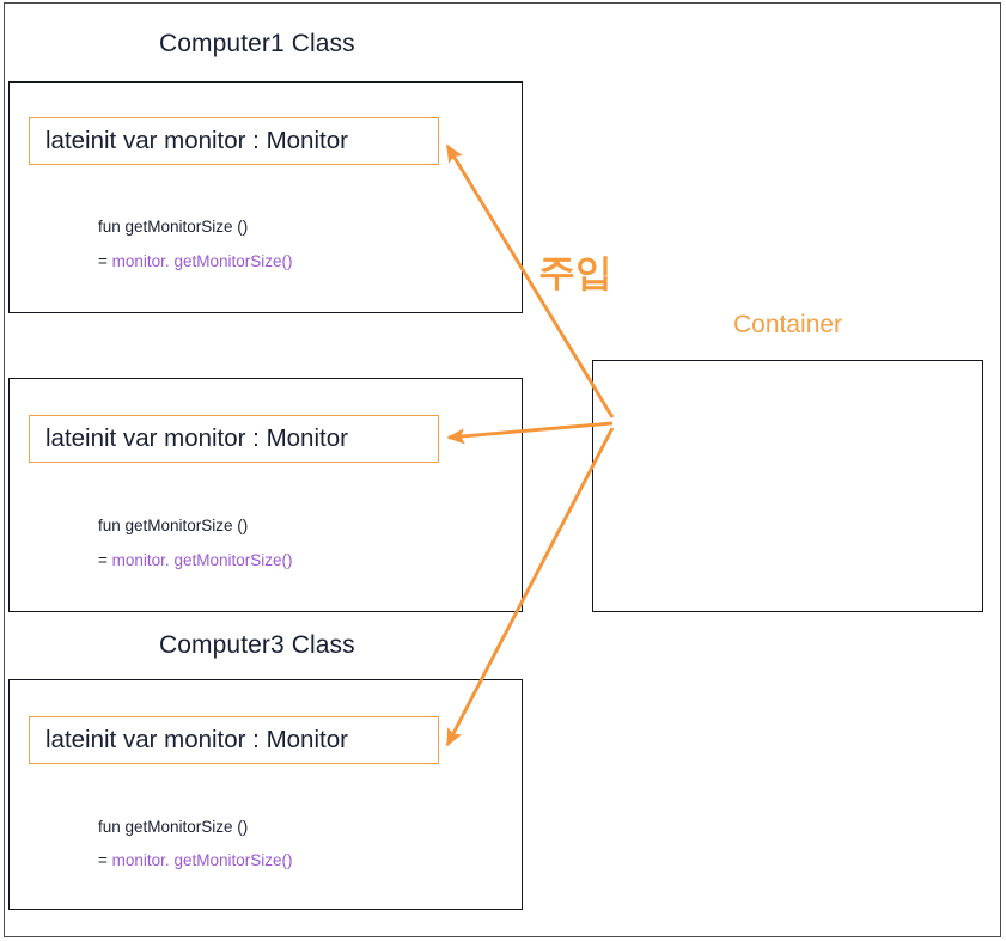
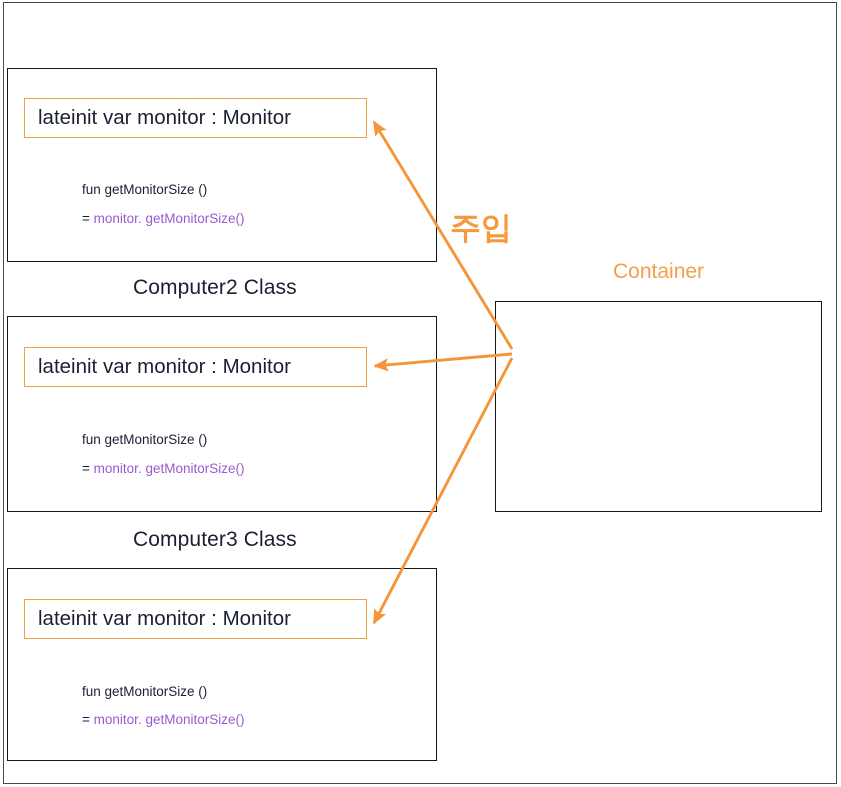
- Computer1 Class
  lateinit var monitor : Monitor
  fun getMonitorSize ()
  = monitor. getMonitorSize()
+ Computer2 Class
  lateinit var monitor : Monitor
  fun getMonitorSize ()
  = monitor. getMonitorSize()
  Computer3 Class
  lateinit var monitor : Monitor
  fun getMonitorSize ()
  = monitor. getMonitorSize()
  Container
  주입
